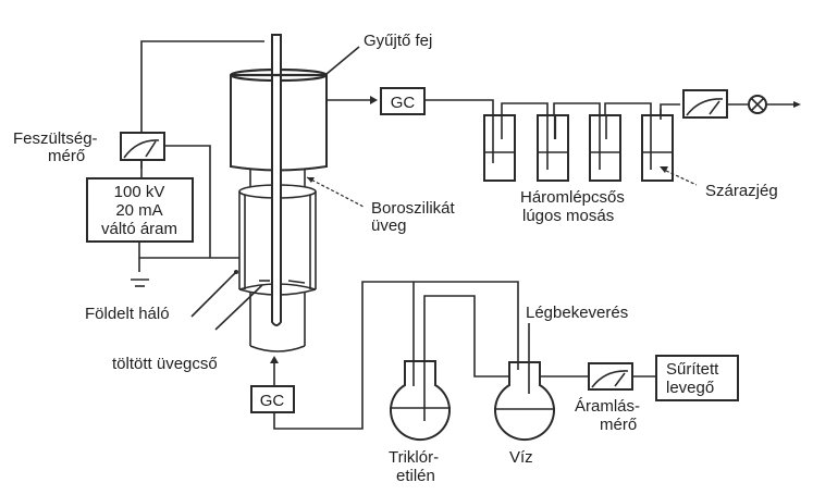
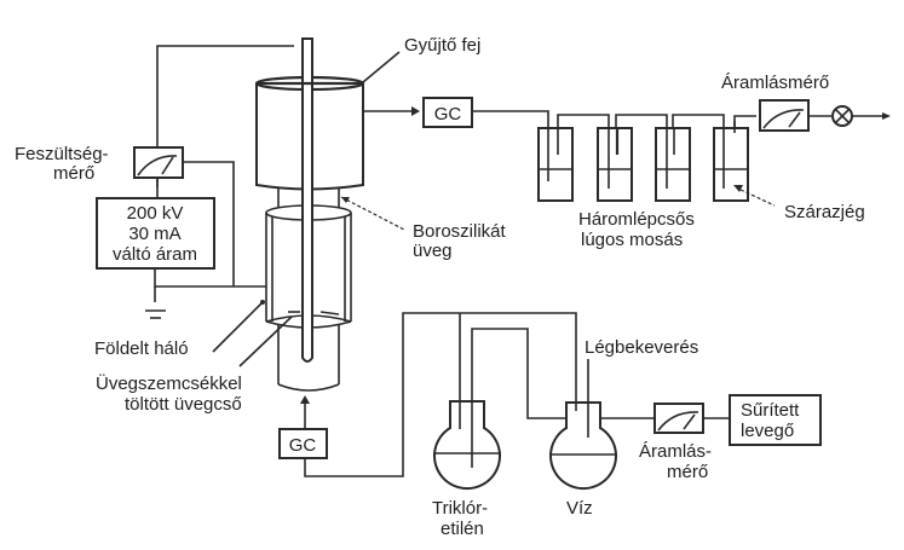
  Feszültség-
  mérő
- 100 kV
+ 200 kV
- 20 mA
+ 30 mA
  váltó áram
  Gyűjtő fej
  Boroszilikát
  üveg
  Földelt háló
+ Üvegszemcsékkel
  töltött üvegcső
  GC
  Háromlépcsős
  lúgos mosás
  Szárazjég
+ Áramlásmérő
  GC
  Triklór-
  etilén
  Víz
  Légbekeverés
  Áramlás-
  mérő
  Sűrített
  levegő
